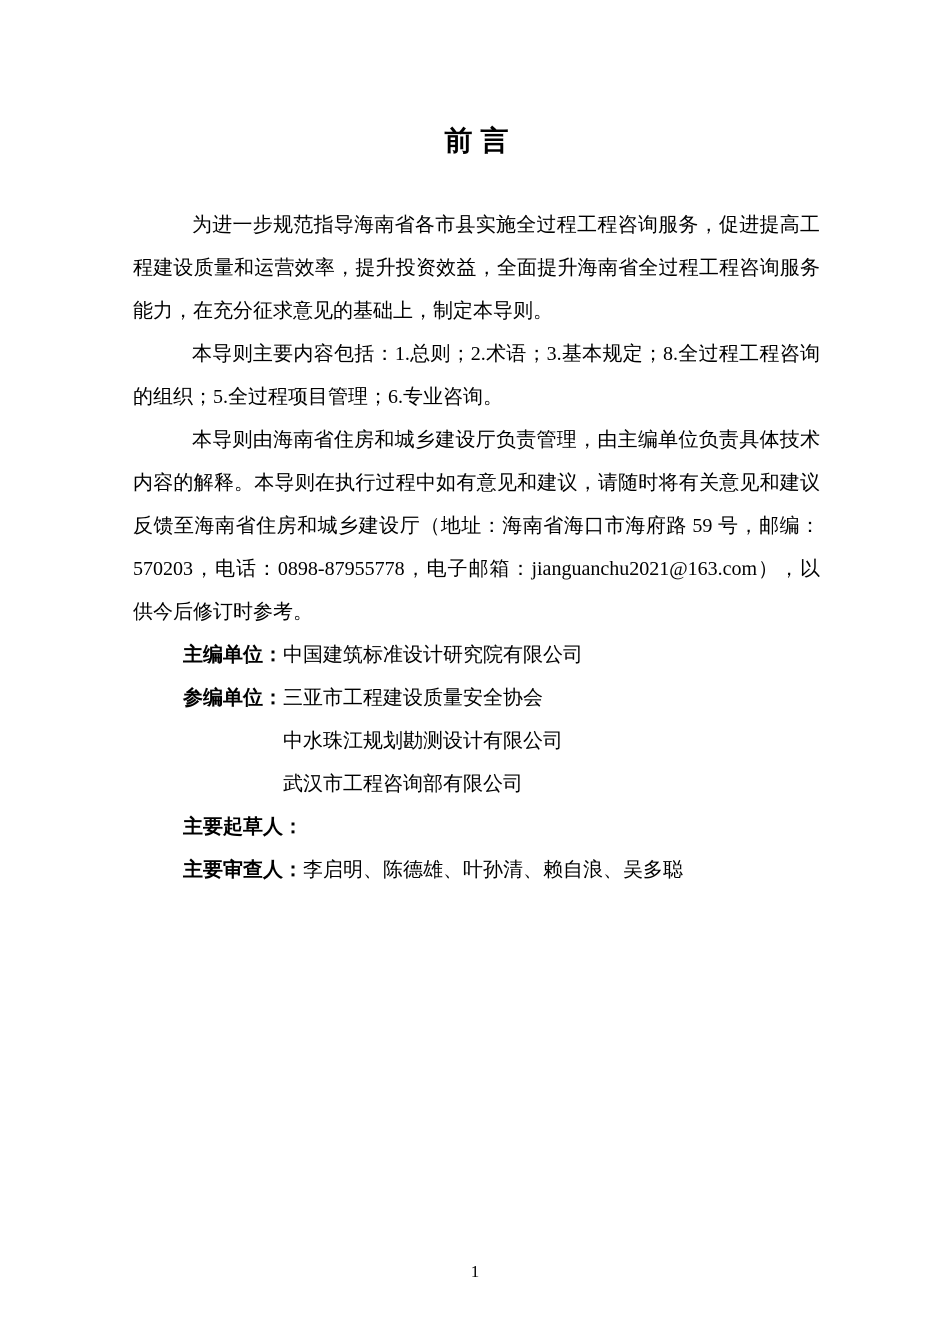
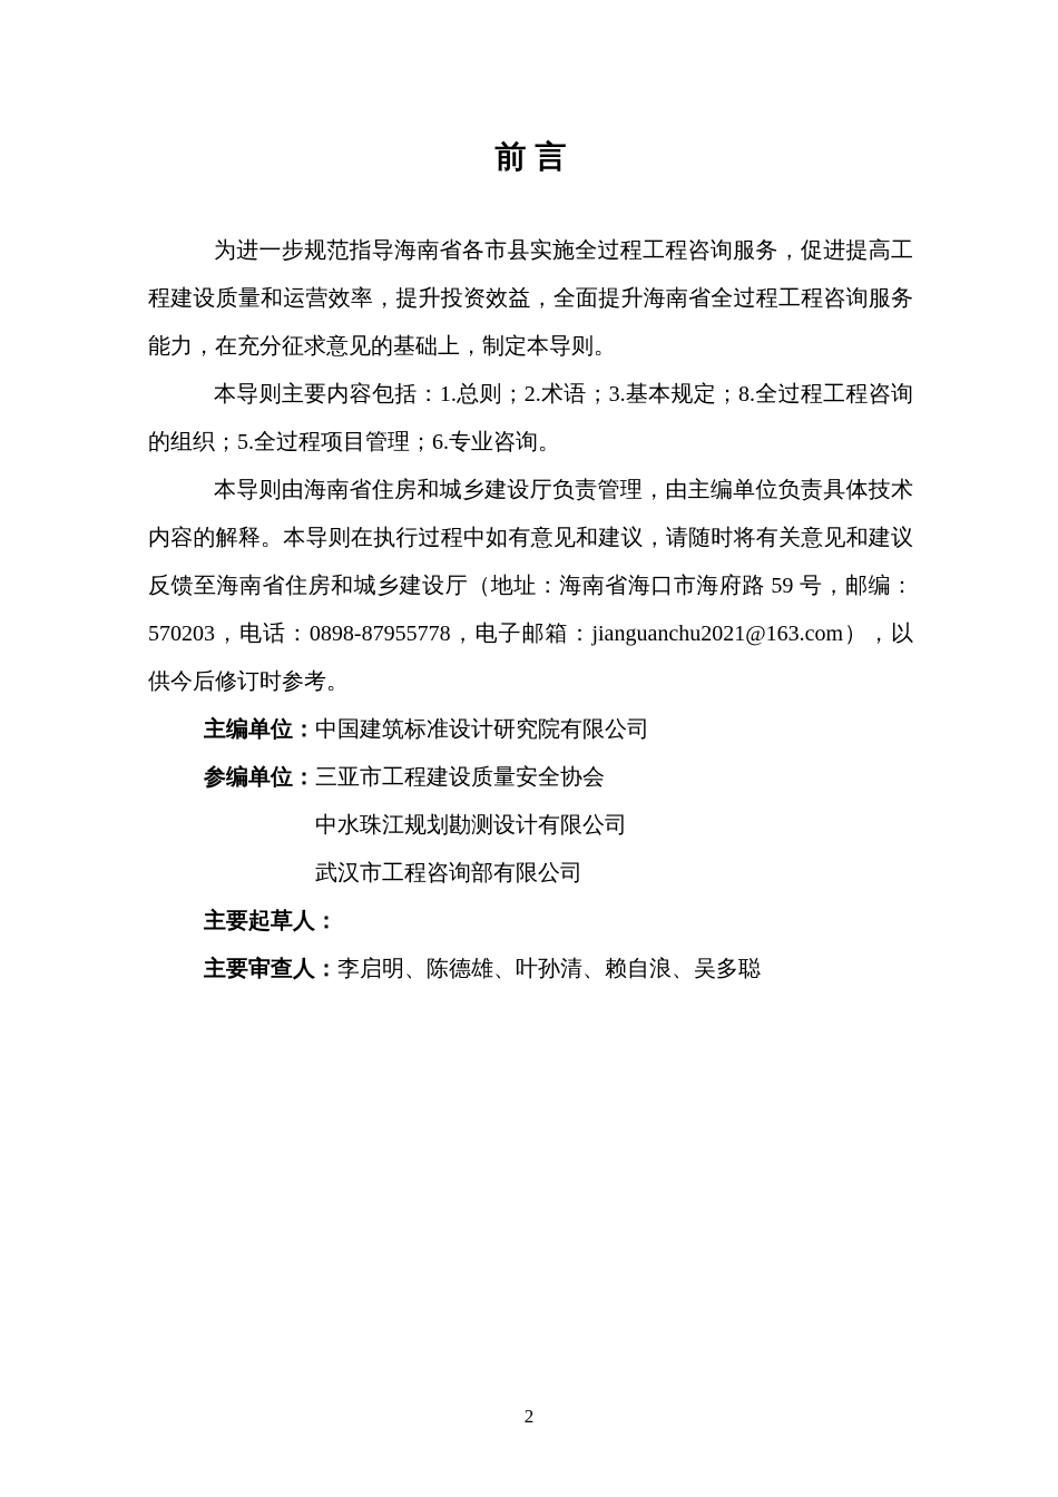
  前言
  为进一步规范指导海南省各市县实施全过程工程咨询服务，促进提高工程建设质量和运营效率，提升投资效益，全面提升海南省全过程工程咨询服务能力，在充分征求意见的基础上，制定本导则。
  本导则主要内容包括：1.总则；2.术语；3.基本规定；8.全过程工程咨询的组织；5.全过程项目管理；6.专业咨询。
  本导则由海南省住房和城乡建设厅负责管理，由主编单位负责具体技术内容的解释。本导则在执行过程中如有意见和建议，请随时将有关意见和建议反馈至海南省住房和城乡建设厅（地址：海南省海口市海府路 59 号，邮编：570203，电话：0898-87955778，电子邮箱：jianguanchu2021@163.com），以供今后修订时参考。
  主编单位：
  中国建筑标准设计研究院有限公司
  参编单位：
  三亚市工程建设质量安全协会
  中水珠江规划勘测设计有限公司
  武汉市工程咨询部有限公司
  主要起草人：
  主要审查人：
  李启明、陈德雄、叶孙清、赖自浪、吴多聪
- 1
+ 2
